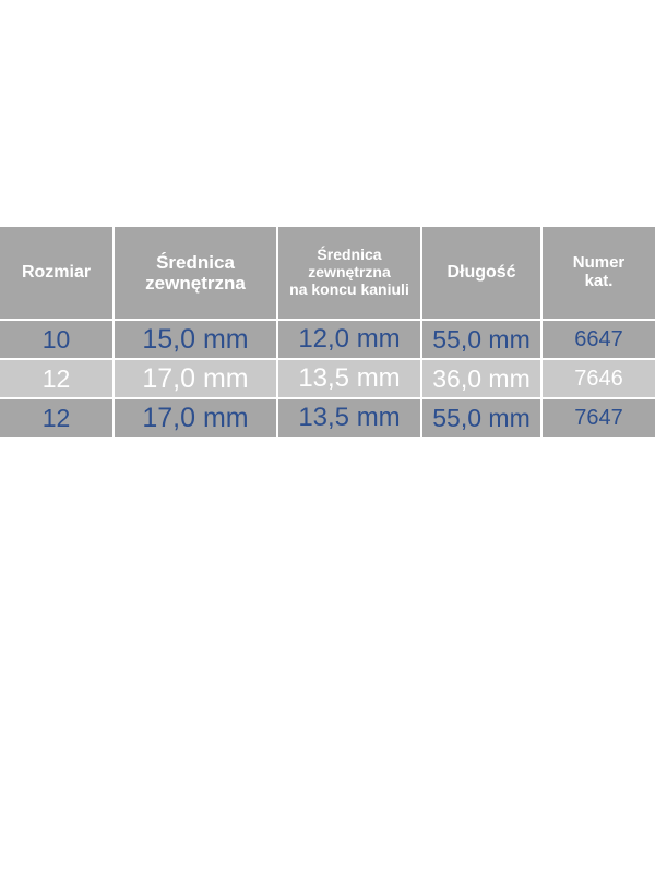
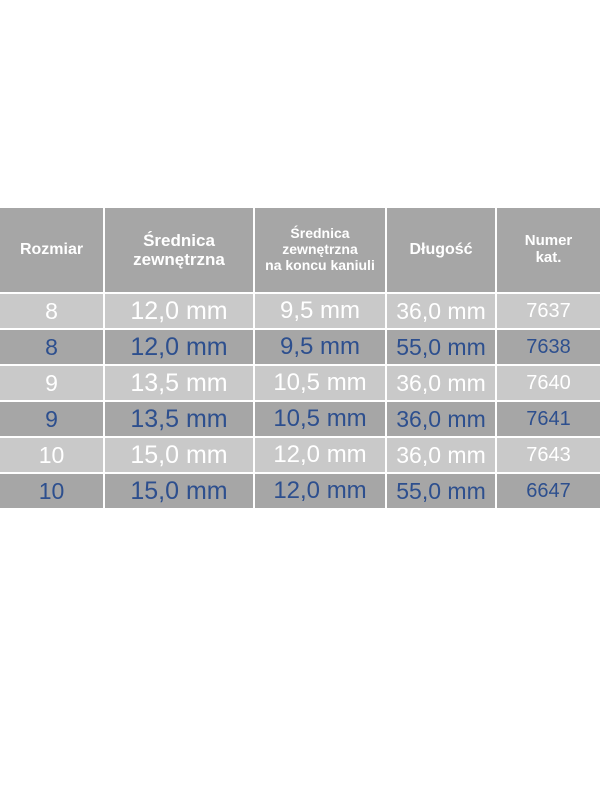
  Rozmiar	Średnica zewnętrzna	Średnica zewnętrzna na koncu kaniuli	Długość	Numer kat.
+ 8	12,0 mm	9,5 mm	36,0 mm	7637
+ 8	12,0 mm	9,5 mm	55,0 mm	7638
+ 9	13,5 mm	10,5 mm	36,0 mm	7640
+ 9	13,5 mm	10,5 mm	36,0 mm	7641
+ 10	15,0 mm	12,0 mm	36,0 mm	7643
  10	15,0 mm	12,0 mm	55,0 mm	6647
- 12	17,0 mm	13,5 mm	36,0 mm	7646
- 12	17,0 mm	13,5 mm	55,0 mm	7647
